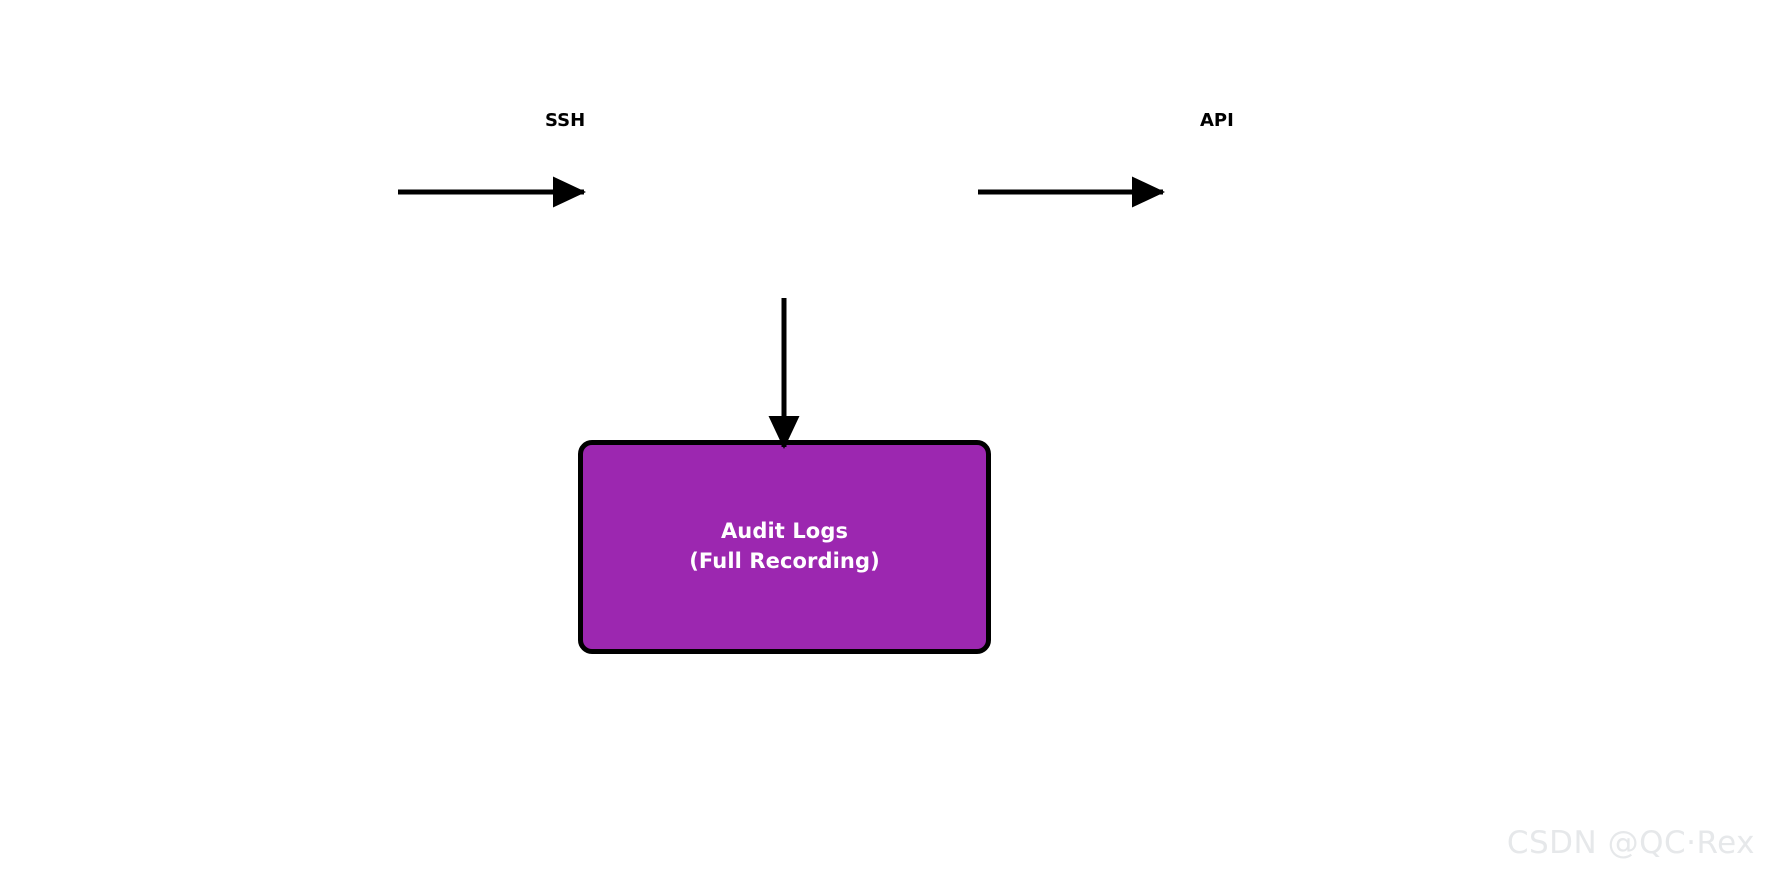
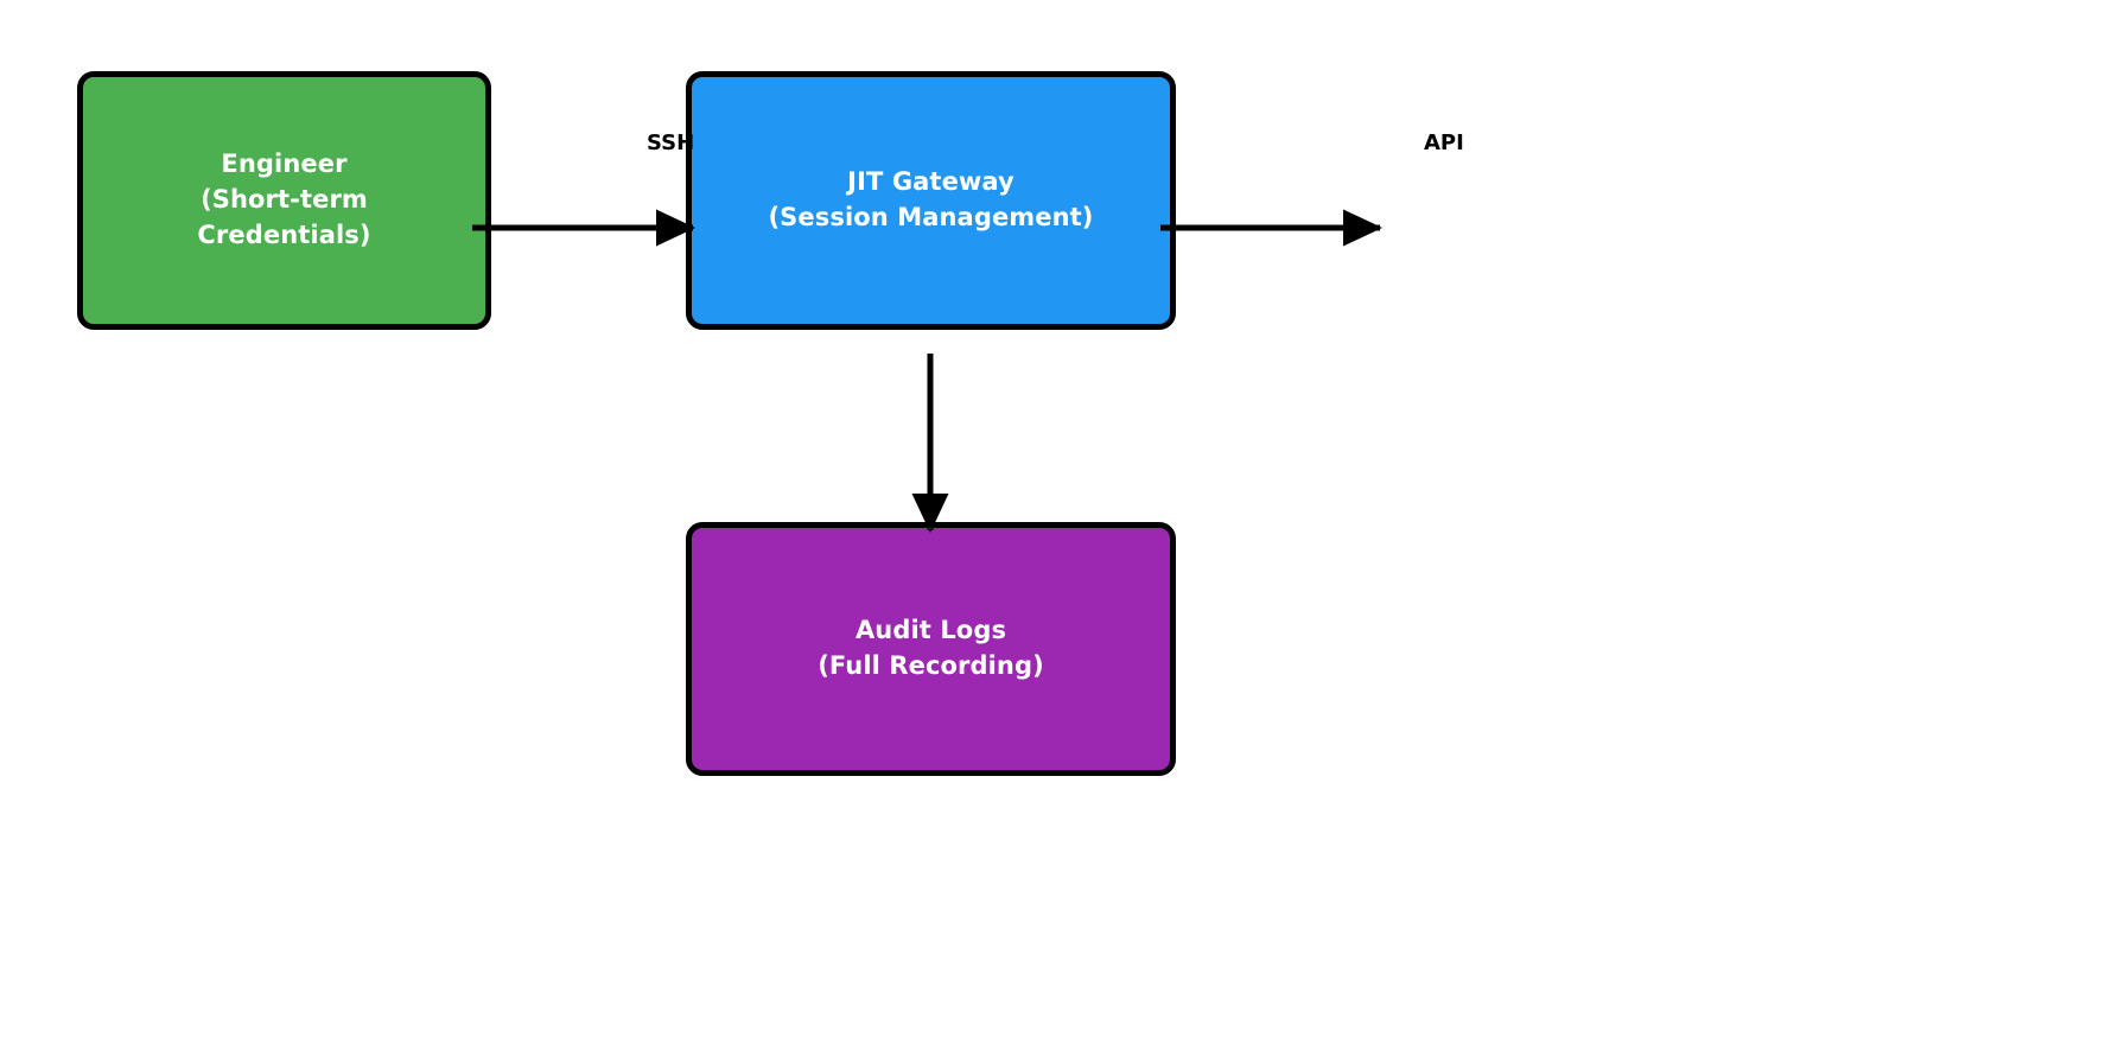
+ Engineer
+ (Short-term
+ Credentials)
+ JIT Gateway
+ (Session Management)
  Audit Logs
  (Full Recording)
  SSH
  API
- CSDN @QC·Rex
